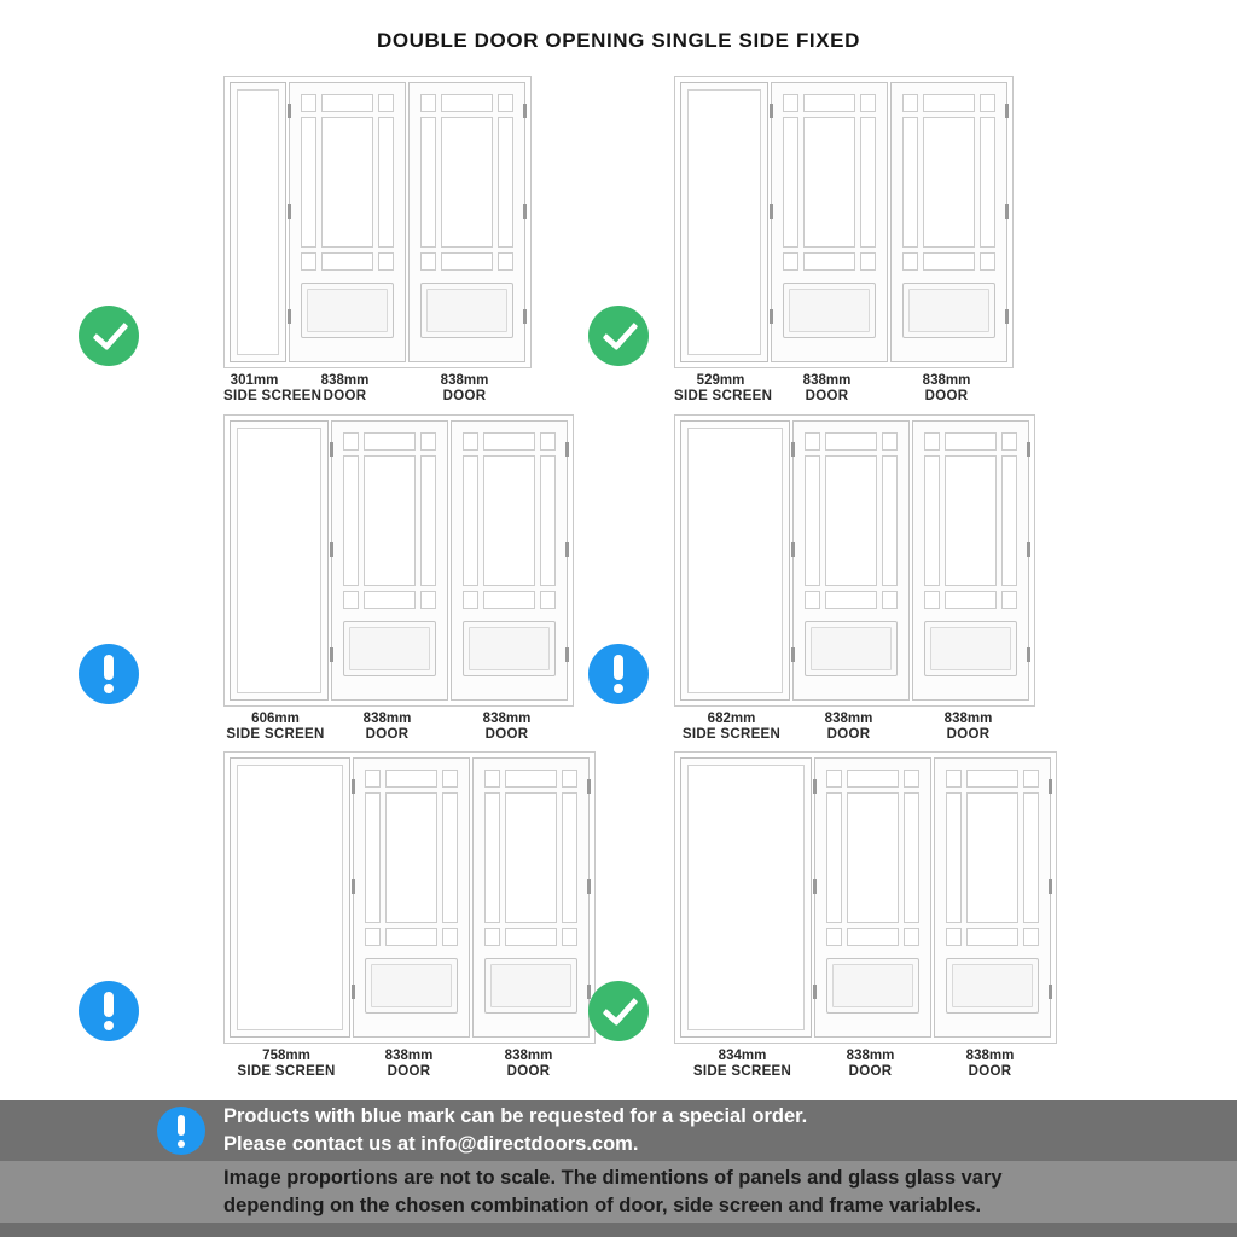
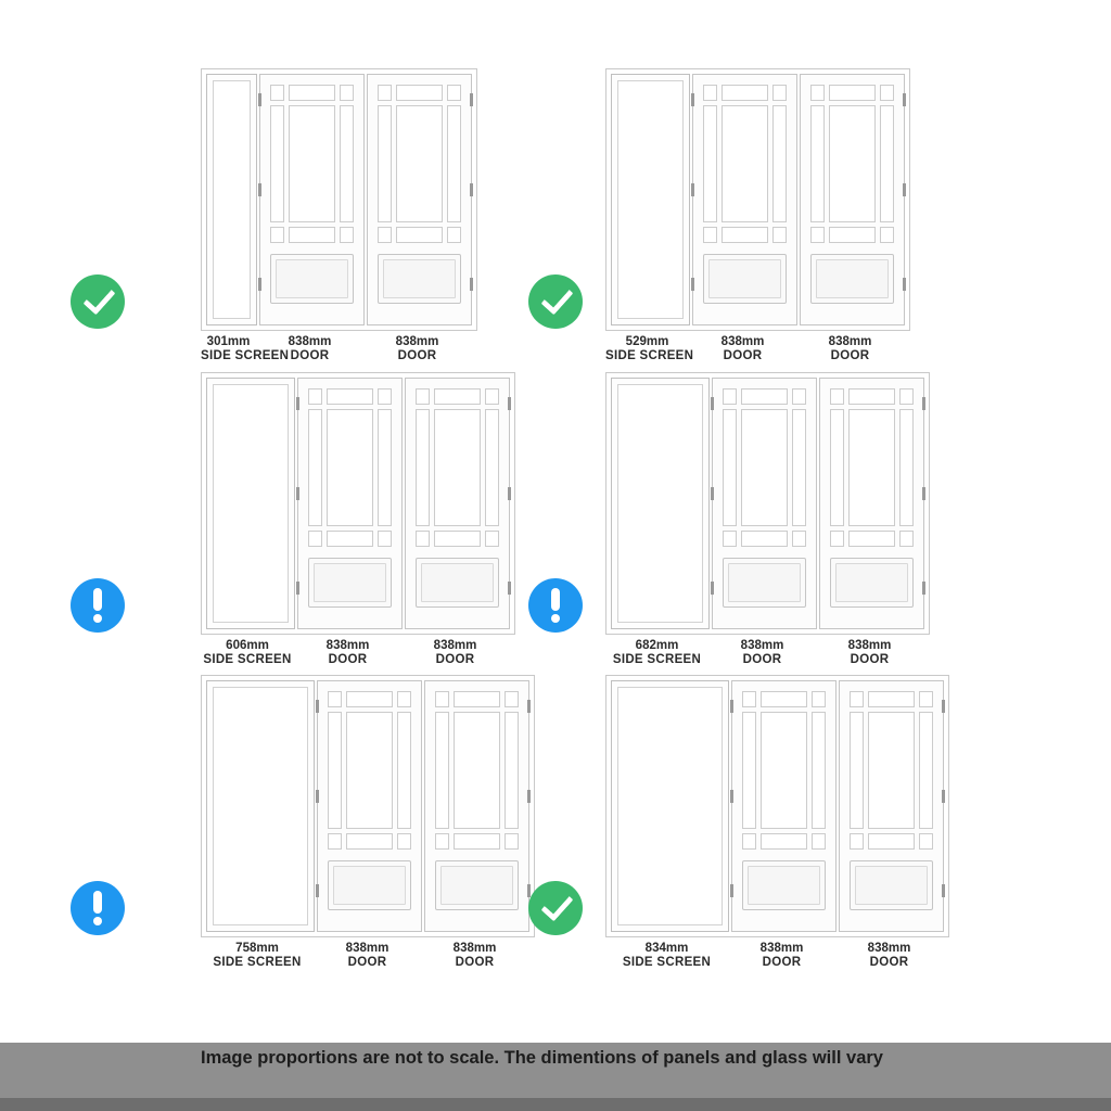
- DOUBLE DOOR OPENING SINGLE SIDE FIXED
  301mm
  838mm
  DOOR
  838mm
  DOOR
  529mm
  SIDE SCREEN
  838mm
  DOOR
  838mm
  DOOR
  606mm
  SIDE SCREEN
  838mm
  DOOR
  838mm
  DOOR
  682mm
  SIDE SCREEN
  838mm
  DOOR
  838mm
  DOOR
  758mm
  SIDE SCREEN
  838mm
  DOOR
  838mm
  DOOR
  834mm
  SIDE SCREEN
  838mm
  DOOR
  838mm
  DOOR
- Products with blue mark can be requested for a special order.
- Please contact us at info@directdoors.com.
- Image proportions are not to scale. The dimentions of panels and glass glass vary
+ Image proportions are not to scale. The dimentions of panels and glass will vary
- depending on the chosen combination of door, side screen and frame variables.
